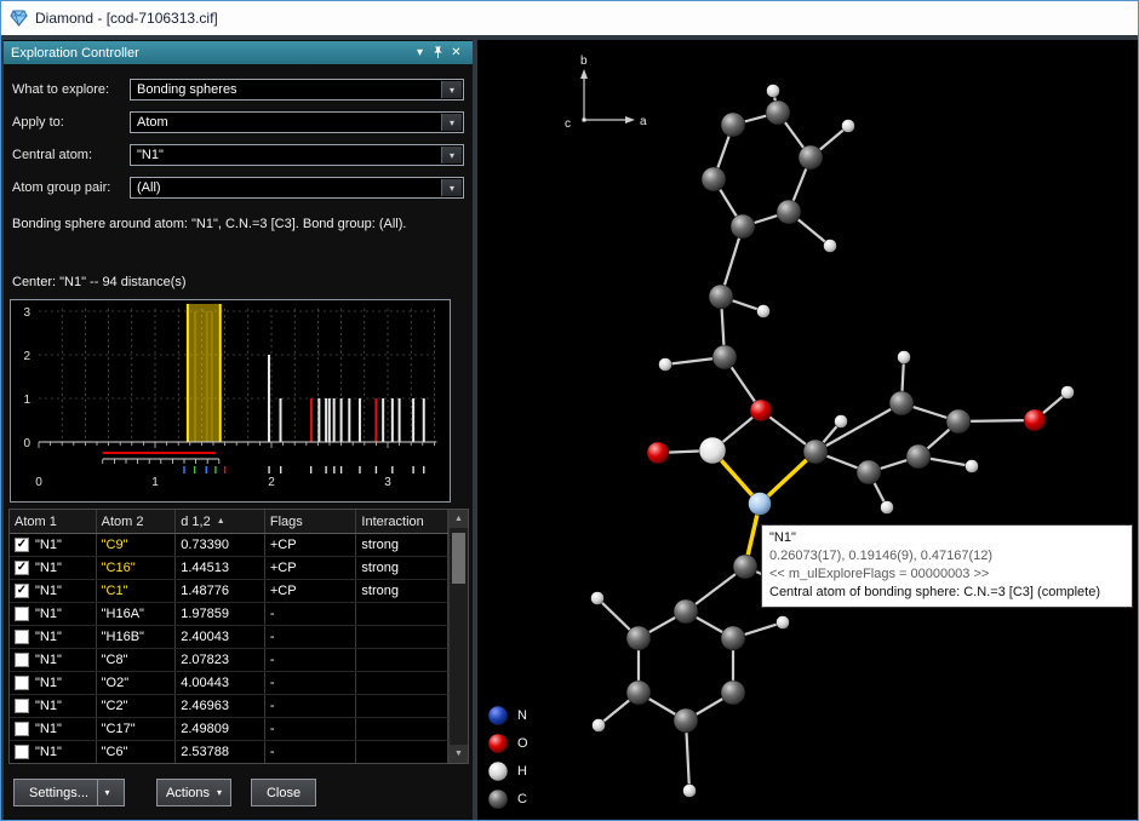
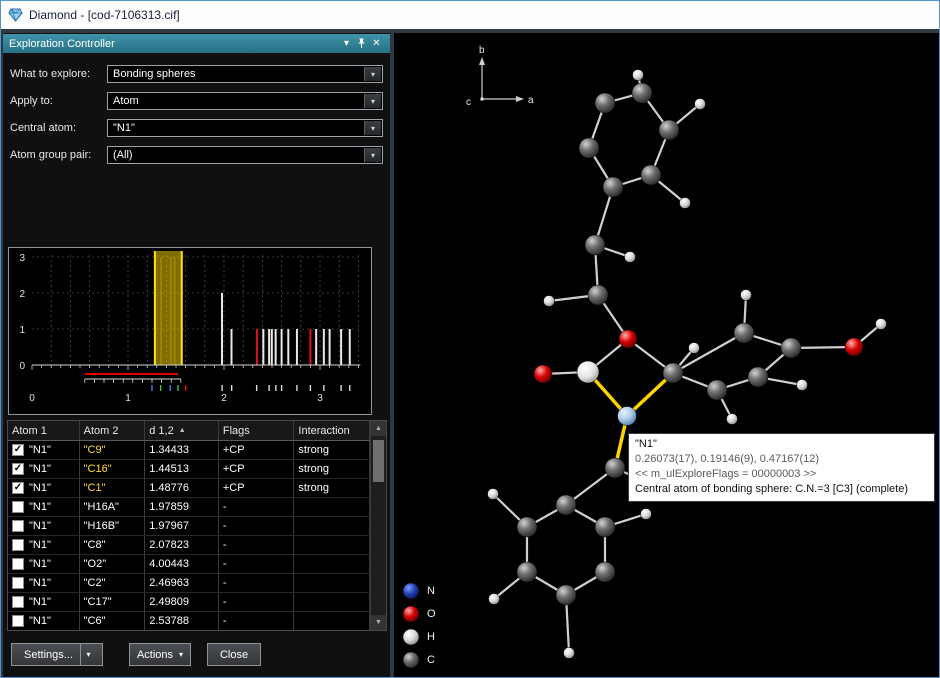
  Diamond - [cod-7106313.cif]
  Exploration Controller
  ▾
  ✕
  What to explore:
  Bonding spheres
  ▾
  Apply to:
  Atom
  ▾
  Central atom:
  "N1"
  ▾
  Atom group pair:
  (All)
  ▾
- Bonding sphere around atom: "N1", C.N.=3 [C3]. Bond group: (All).
- Center: "N1" -- 94 distance(s)
  0
  1
  2
  3
  0
  1
  2
  3
  Atom 1
  Atom 2
  d 1,2
  Flags
  Interaction
  ✓
  "N1"
  "C9"
- 0.73390
+ 1.34433
  +CP
  strong
  ✓
  "N1"
  "C16"
  1.44513
  +CP
  strong
  ✓
  "N1"
  "C1"
  1.48776
  +CP
  strong
  "N1"
  "H16A"
  1.97859
  -
  "N1"
  "H16B"
- 2.40043
+ 1.97967
  -
  "N1"
  "C8"
  2.07823
  -
  "N1"
  "O2"
  4.00443
  -
  "N1"
  "C2"
  2.46963
  -
  "N1"
  "C17"
  2.49809
  -
  "N1"
  "C6"
  2.53788
  -
  Settings...
  ▾
  Actions
  ▾
  Close
  b
  a
  c
  "N1"
  0.26073(17), 0.19146(9), 0.47167(12)
  << m_ulExploreFlags = 00000003 >>
  Central atom of bonding sphere: C.N.=3 [C3] (complete)
  N
  O
  H
  C
